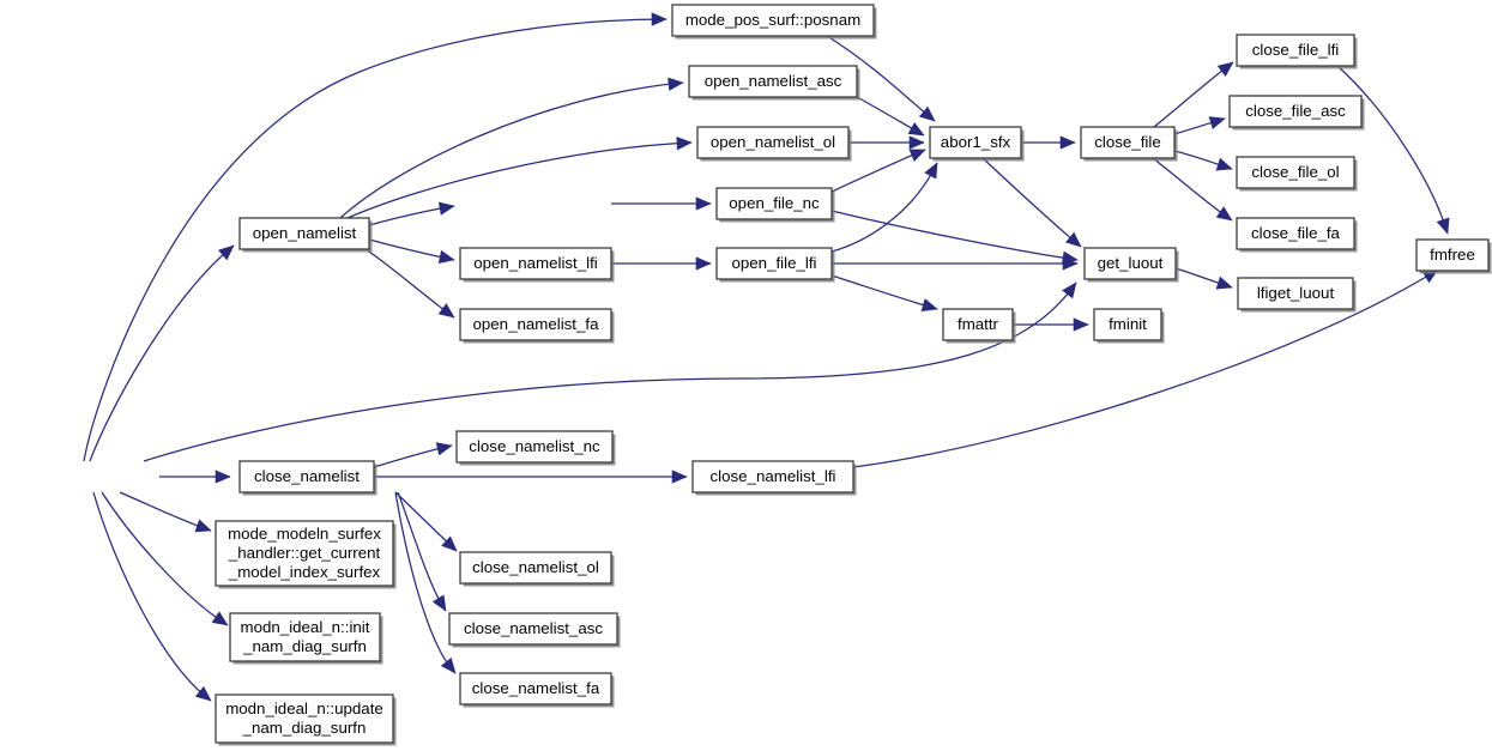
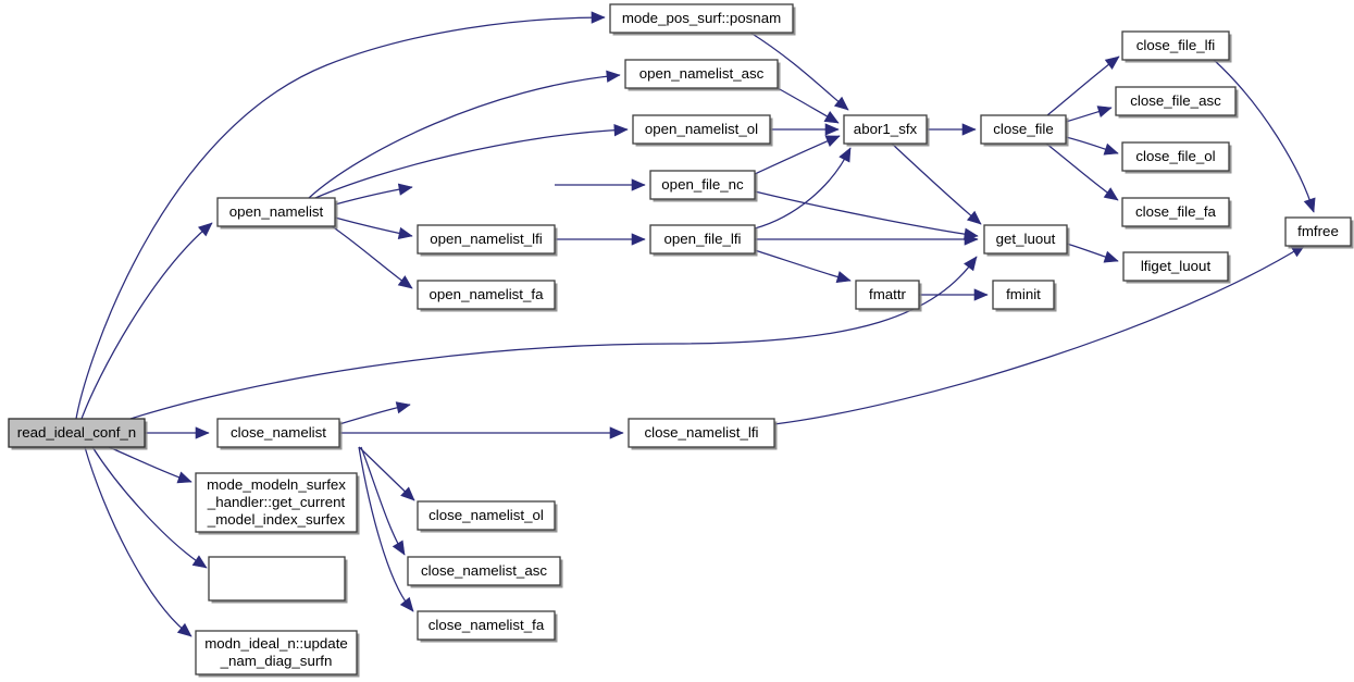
+ read_ideal_conf_n
  open_namelist
  close_namelist
  mode_modeln_surfex _handler::get_current _model_index_surfex
- modn_ideal_n::init _nam_diag_surfn
  modn_ideal_n::update _nam_diag_surfn
  open_namelist_lfi
  open_namelist_fa
- close_namelist_nc
  close_namelist_ol
  close_namelist_asc
  close_namelist_fa
  mode_pos_surf::posnam
  open_namelist_asc
  open_namelist_ol
  open_file_nc
  open_file_lfi
  close_namelist_lfi
  fmattr
  abor1_sfx
  close_file
  get_luout
  fminit
  close_file_lfi
  close_file_asc
  close_file_ol
  close_file_fa
  lfiget_luout
  fmfree
